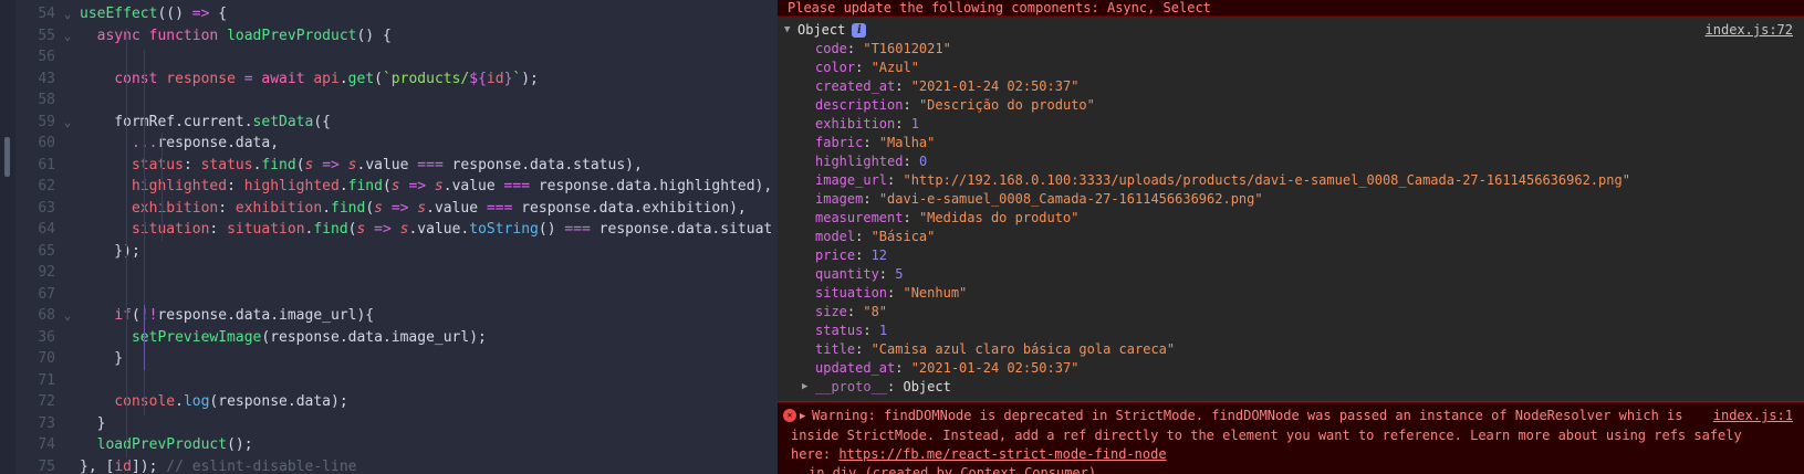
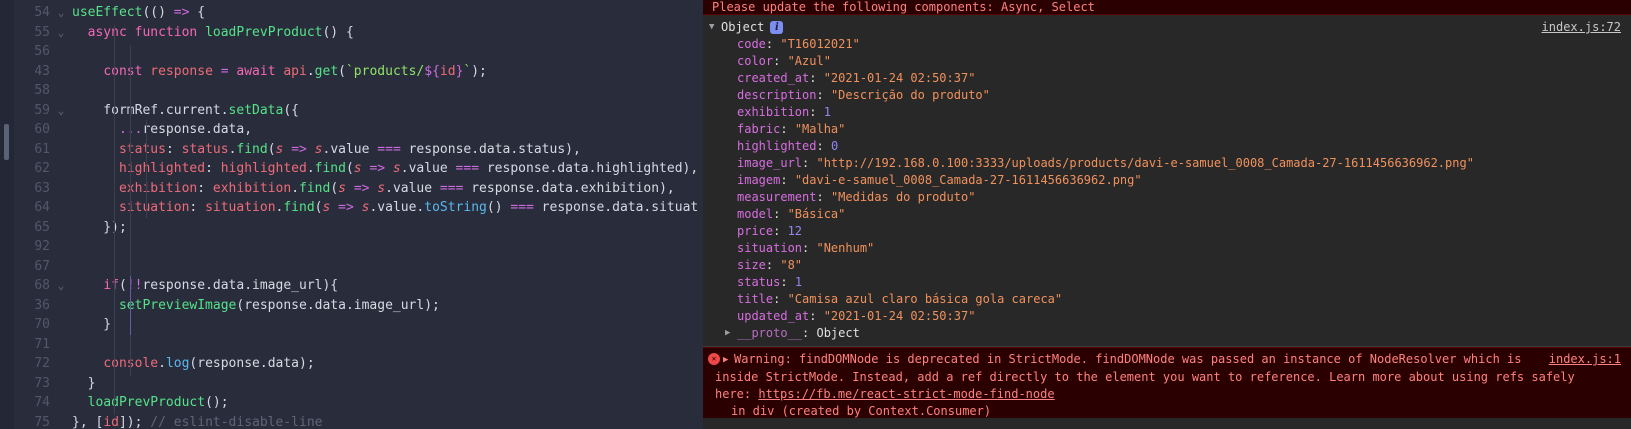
  54
  ⌄
  useEffect(() => {
  55
  ⌄
  async function loadPrevProduct() {
  56
  43
  cont response = await api.get(`products/${id}`);
  58
  59
  ⌄
  forRef.current.setData({
  60
  .. esponse.data,
  61
  saus: status.find(s => s.value === response.data.status),
  62
  hglighted: highlighted.find(s => s.value === response.data.highlighted),
  63
  ehbition: exhibition.find(s => s.value === response.data.exhibition),
  64
  station: situation.find(s => s.value.toString() === response.data.situat
  65
  });
  92
  67
  68
  ⌄
  if( !response.data.image_url){
  36
  stPreviewImage(response.data.image_url);
  70
  }
  71
  72
  conole.log(response.data);
  73
  }
  74
  loadPrevProduct();
  75
  }, [id]); // eslint-disable-line
  Please update the following components: Async, Select
  ▼
  Object
  i
  index.js:72
  code: "T16012021"
  color: "Azul"
  created_at: "2021-01-24 02:50:37"
  description: "Descrição do produto"
  exhibition: 1
  fabric: "Malha"
  highlighted: 0
  image_url: "http://192.168.0.100:3333/uploads/products/davi-e-samuel_0008_Camada-27-1611456636962.png"
  imagem: "davi-e-samuel_0008_Camada-27-1611456636962.png"
  measurement: "Medidas do produto"
  model: "Básica"
  price: 12
- quantity: 5
  situation: "Nenhum"
  size: "8"
  status: 1
  title: "Camisa azul claro básica gola careca"
  updated_at: "2021-01-24 02:50:37"
  ▶
  __proto__
  :
  Object
  ✕
  ▶
  Warning: findDOMNode is deprecated in StrictMode. findDOMNode was passed an instance of NodeResolver which is
  index.js:1
  inside StrictMode. Instead, add a ref directly to the element you want to reference. Learn more about using refs safely
  here: https://fb.me/react-strict-mode-find-node
  in div (created by Context.Consumer)
